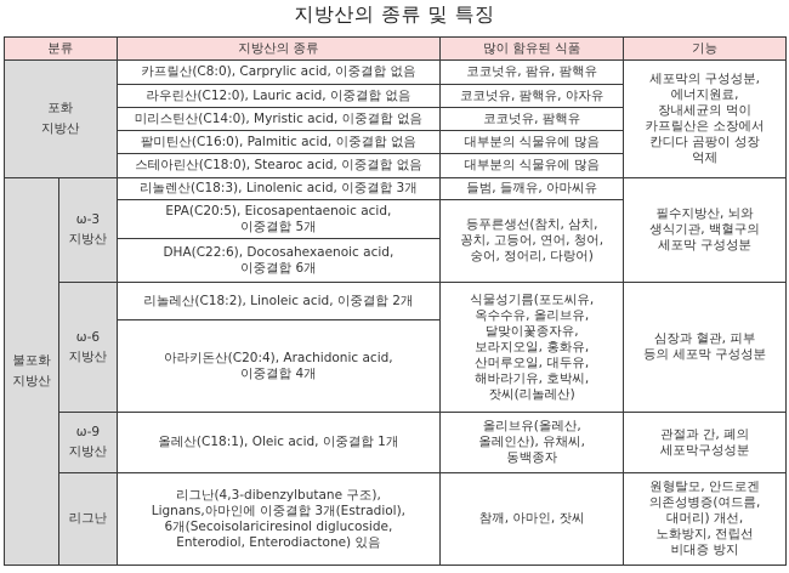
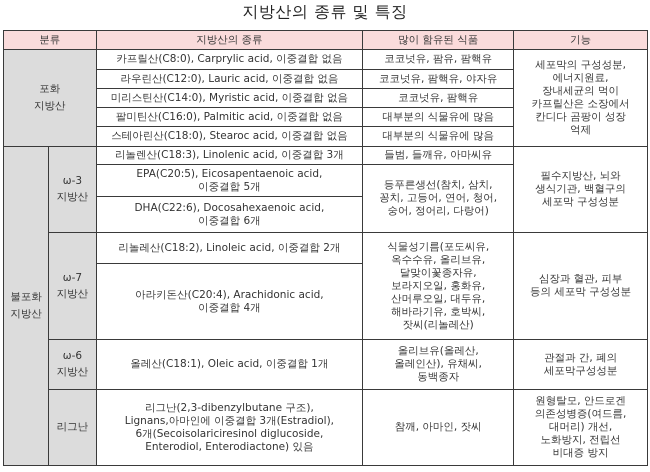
  지방산의 종류 및 특징
  분류	지방산의 종류	많이 함유된 식품	기능
  포화 지방산	카프릴산(C8:0), Carprylic acid, 이중결합 없음	코코넛유, 팜유, 팜핵유	세포막의 구성성분, 에너지원료, 장내세균의 먹이 카프릴산은 소장에서 칸디다 곰팡이 성장 억제
  라우린산(C12:0), Lauric acid, 이중결합 없음	코코넛유, 팜핵유, 야자유
  미리스틴산(C14:0), Myristic acid, 이중결합 없음	코코넛유, 팜핵유
  팔미틴산(C16:0), Palmitic acid, 이중결합 없음	대부분의 식물유에 많음
  스테아린산(C18:0), Stearoc acid, 이중결합 없음	대부분의 식물유에 많음
  불포화 지방산	ω-3 지방산	리놀렌산(C18:3), Linolenic acid, 이중결합 3개	들범, 들깨유, 아마씨유	필수지방산, 뇌와 생식기관, 백혈구의 세포막 구성성분
  EPA(C20:5), Eicosapentaenoic acid, 이중결합 5개	등푸른생선(참치, 삼치, 꽁치, 고등어, 연어, 청어, 숭어, 정어리, 다랑어)
  DHA(C22:6), Docosahexaenoic acid, 이중결합 6개
- ω-6 지방산	리놀레산(C18:2), Linoleic acid, 이중결합 2개	식물성기름(포도씨유, 옥수수유, 올리브유, 달맞이꽃종자유, 보라지오일, 홍화유, 산머루오일, 대두유, 해바라기유, 호박씨, 잣씨(리놀레산)	심장과 혈관, 피부 등의 세포막 구성성분
+ ω-7 지방산	리놀레산(C18:2), Linoleic acid, 이중결합 2개	식물성기름(포도씨유, 옥수수유, 올리브유, 달맞이꽃종자유, 보라지오일, 홍화유, 산머루오일, 대두유, 해바라기유, 호박씨, 잣씨(리놀레산)	심장과 혈관, 피부 등의 세포막 구성성분
  아라키돈산(C20:4), Arachidonic acid, 이중결합 4개
- ω-9 지방산	올레산(C18:1), Oleic acid, 이중결합 1개	올리브유(올레산, 올레인산), 유채씨, 동백종자	관절과 간, 폐의 세포막구성성분
+ ω-6 지방산	올레산(C18:1), Oleic acid, 이중결합 1개	올리브유(올레산, 올레인산), 유채씨, 동백종자	관절과 간, 폐의 세포막구성성분
- 리그난	리그난(4,3-dibenzylbutane 구조), Lignans,아마인에 이중결합 3개(Estradiol), 6개(Secoisolariciresinol diglucoside, Enterodiol, Enterodiactone) 있음	참깨, 아마인, 잣씨	원형탈모, 안드로겐 의존성병증(여드름, 대머리) 개선, 노화방지, 전립선 비대증 방지
+ 리그난	리그난(2,3-dibenzylbutane 구조), Lignans,아마인에 이중결합 3개(Estradiol), 6개(Secoisolariciresinol diglucoside, Enterodiol, Enterodiactone) 있음	참깨, 아마인, 잣씨	원형탈모, 안드로겐 의존성병증(여드름, 대머리) 개선, 노화방지, 전립선 비대증 방지
